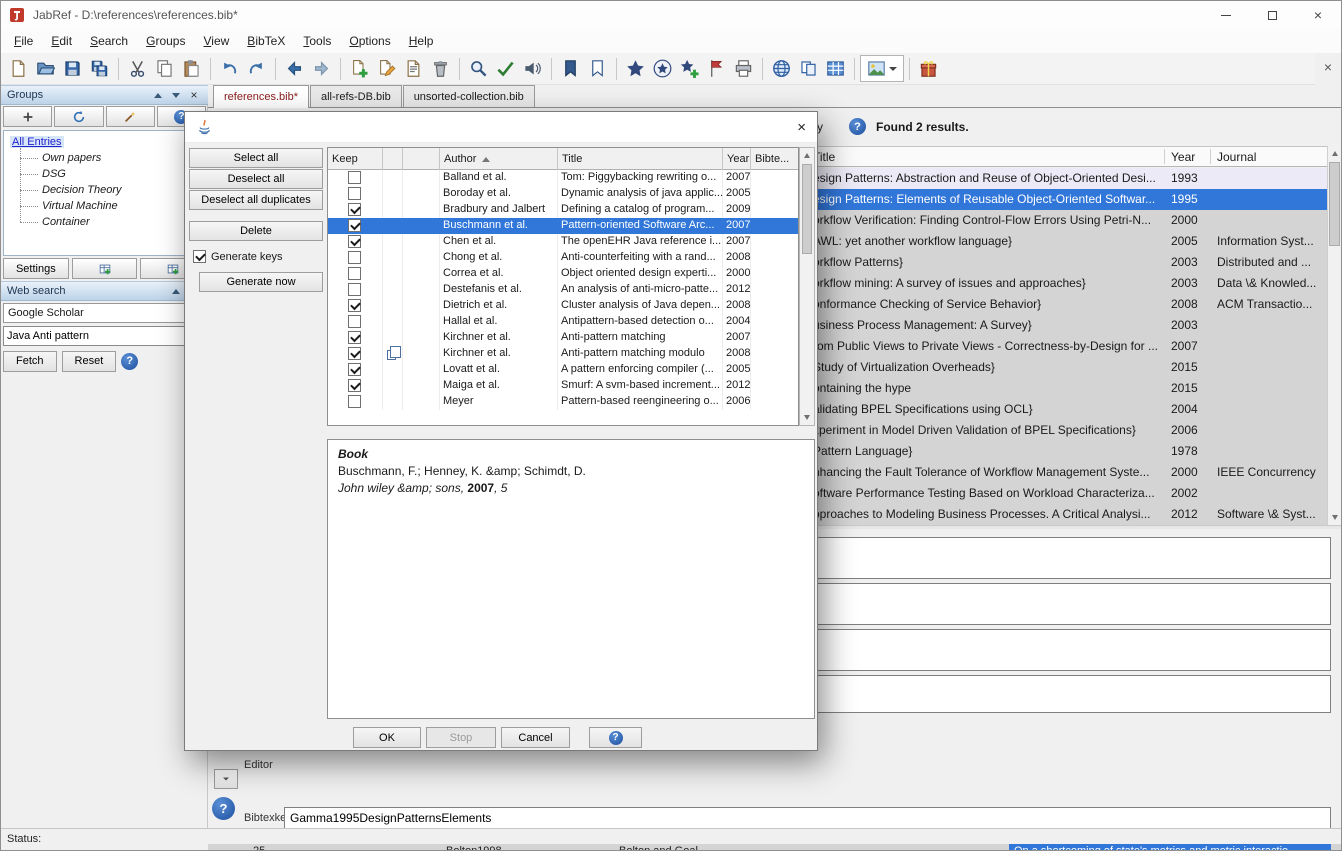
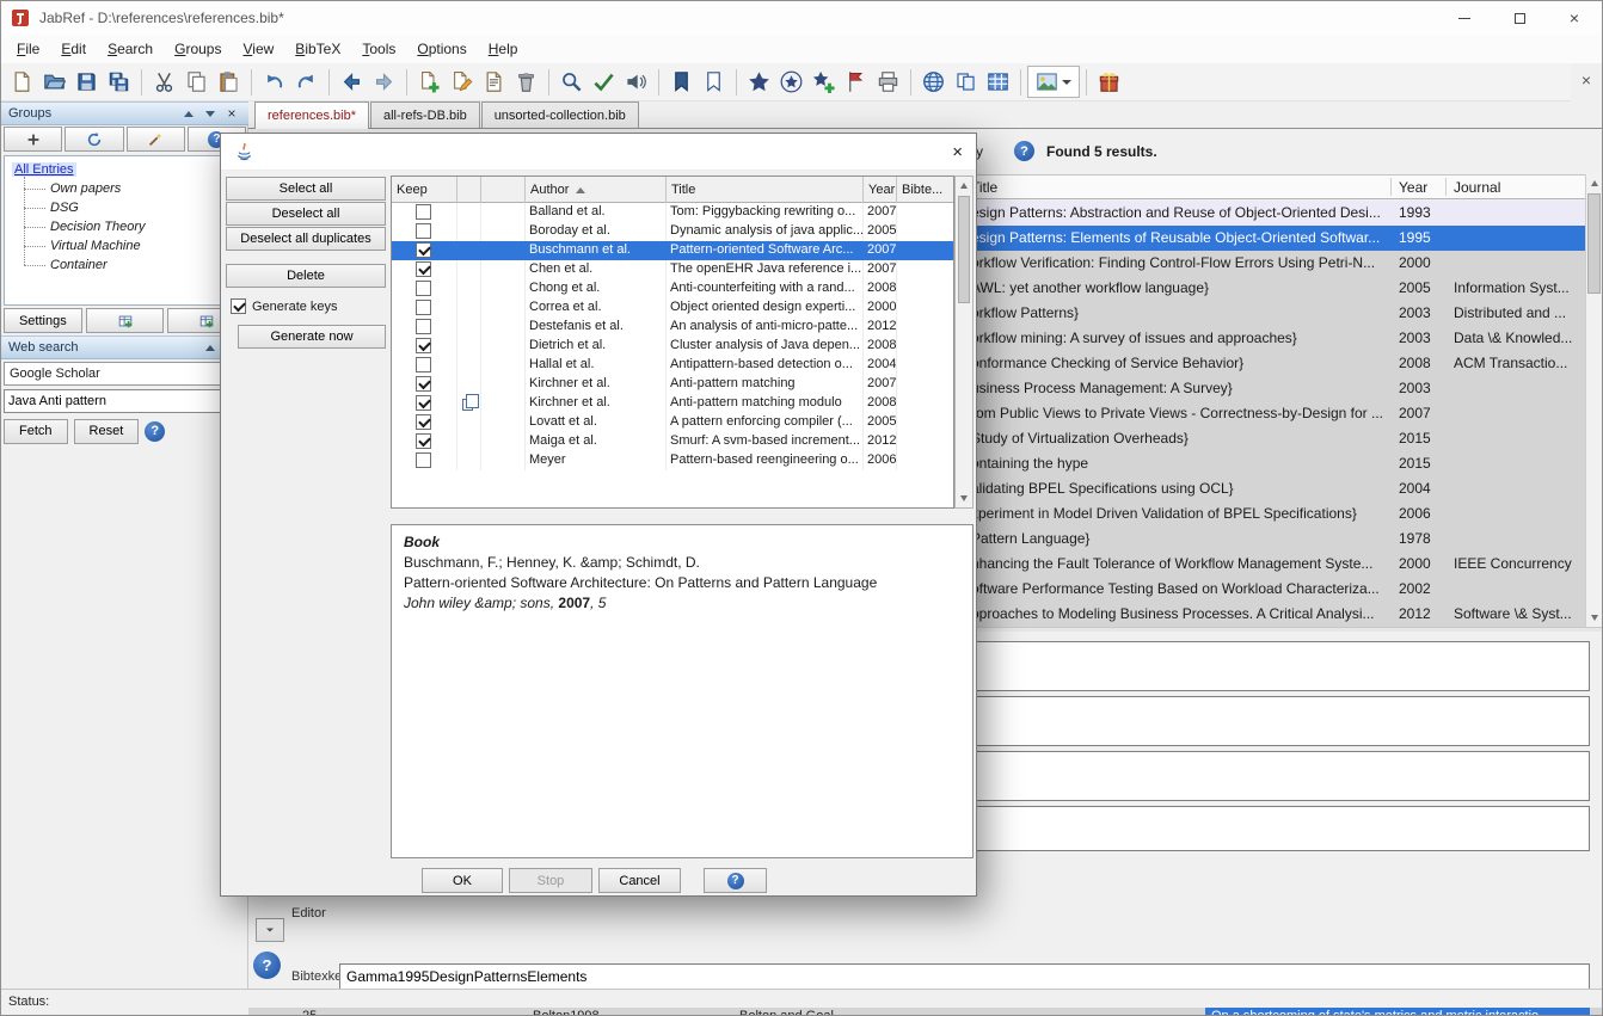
  JabRef - D:\references\references.bib*
  ×
  File
  Edit
  Search
  Groups
  View
  BibTeX
  Tools
  Options
  Help
  ×
  Groups
  ×
  ?
  All Entries
  Own papers
  DSG
  Decision Theory
  Virtual Machine
  Container
  Settings
  Web search
  Google Scholar
  Java Anti pattern
  Fetch
  Reset
  ?
  references.bib*
  all-refs-DB.bib
  unsorted-collection.bib
  ?
- Found 2 results.
+ Found 5 results.
  itle
  Year
  Journal
  sign Patterns: Abstraction and Reuse of Object-Oriented Desi...
  1993
  sign Patterns: Elements of Reusable Object-Oriented Softwar...
  1995
  rkflow Verification: Finding Control-Flow Errors Using Petri-N...
  2000
  WL: yet another workflow language}
  2005
  Information Syst...
  rkflow Patterns}
  2003
  Distributed and ...
  rkflow mining: A survey of issues and approaches}
  2003
  Data \& Knowled...
  nformance Checking of Service Behavior}
  2008
  ACM Transactio...
  siness Process Management: A Survey}
  2003
  om Public Views to Private Views - Correctness-by-Design for ...
  2007
  tudy of Virtualization Overheads}
  2015
  ntaining the hype
  2015
  lidating BPEL Specifications using OCL}
  2004
  periment in Model Driven Validation of BPEL Specifications}
  2006
  attern Language}
  1978
  hancing the Fault Tolerance of Workflow Management Syste...
  2000
  IEEE Concurrency
  ftware Performance Testing Based on Workload Characteriza...
  2002
  proaches to Modeling Business Processes. A Critical Analysi...
  2012
  Software \& Syst...
  ?
  Editor
  Bibtexk
  Gamma1995DesignPatternsElements
  Status:
  ×
  Select all
  Deselect all
  Deselect all duplicates
  Delete
  Generate keys
  Generate now
  Keep
  Author
  Title
  Year
  Bibte...
  Balland et al.
  Tom: Piggybacking rewriting o...
  2007
  Boroday et al.
  Dynamic analysis of java applic...
  2005
- Bradbury and Jalbert
- Defining a catalog of program...
- 2009
  Buschmann et al.
  Pattern-oriented Software Arc...
  2007
  Chen et al.
  The openEHR Java reference i...
  2007
  Chong et al.
  Anti-counterfeiting with a rand...
  2008
  Correa et al.
  Object oriented design experti...
  2000
  Destefanis et al.
  An analysis of anti-micro-patte...
  2012
  Dietrich et al.
  Cluster analysis of Java depen...
  2008
  Hallal et al.
  Antipattern-based detection o...
  2004
  Kirchner et al.
  Anti-pattern matching
  2007
  Kirchner et al.
  Anti-pattern matching modulo
  2008
  Lovatt et al.
  A pattern enforcing compiler (...
  2005
  Maiga et al.
  Smurf: A svm-based increment...
  2012
  Meyer
  Pattern-based reengineering o...
  2006
  Book
  Buschmann, F.; Henney, K. &amp; Schimdt, D.
+ Pattern-oriented Software Architecture: On Patterns and Pattern Language
  John wiley &amp; sons, 2007, 5
  OK
  Stop
  Cancel
  ?
